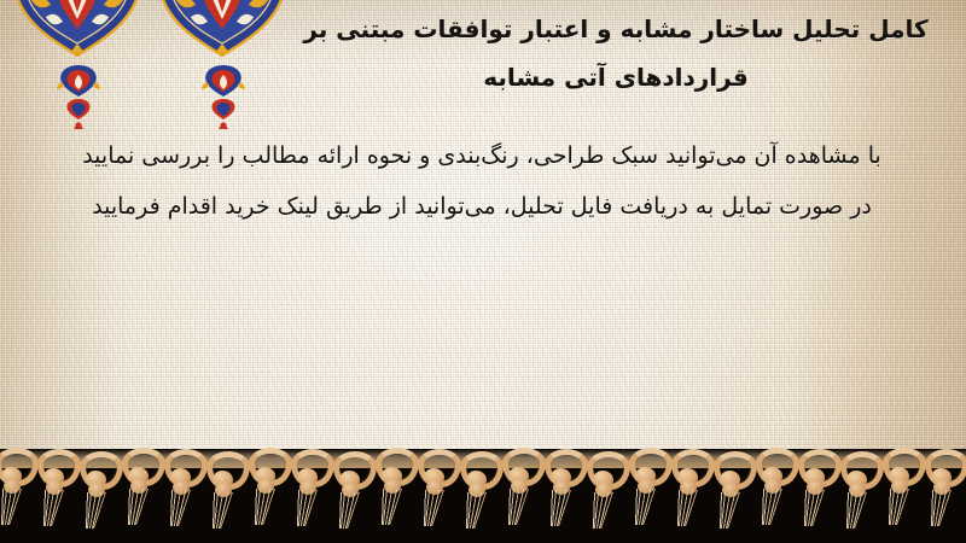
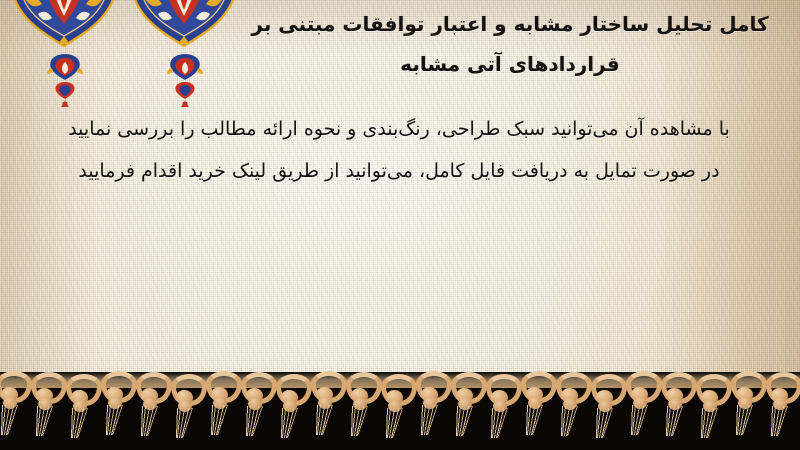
  کامل تحلیل ساختار مشابه و اعتبار توافقات مبتنی بر
  قراردادهای آتی مشابه
  با مشاهده آن میتوانید سبک طراحی، رنگ‌بندی و نحوه ارائه مطالب را بررسی نمایید
- در صورت تمایل به دریافت فایل تحلیل، می‌توانید از طریق لینک خرید اقدام فرمایید
+ در صورت تمایل به دریافت فایل کامل، می‌توانید از طریق لینک خرید اقدام فرمایید
